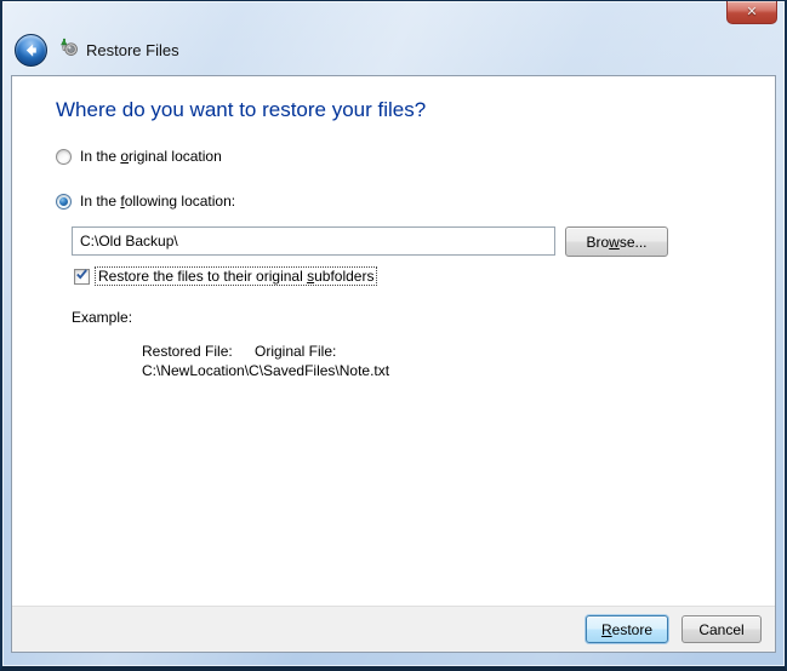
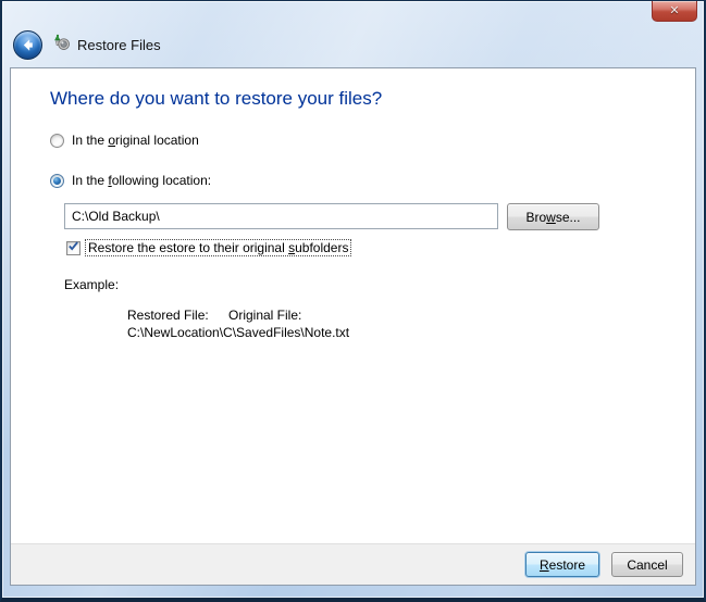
  ✕
  Restore Files
  Where do you want to restore your files?
  In the original location
  In the following location:
  C:\Old Backup\
  Browse...
- Restore the files to their original subfolders
+ Restore the estore to their original subfolders
  Example:
  Restored File:
  Original File:
  C:\NewLocation\C\SavedFiles\Note.txt
  Restore
  Cancel
